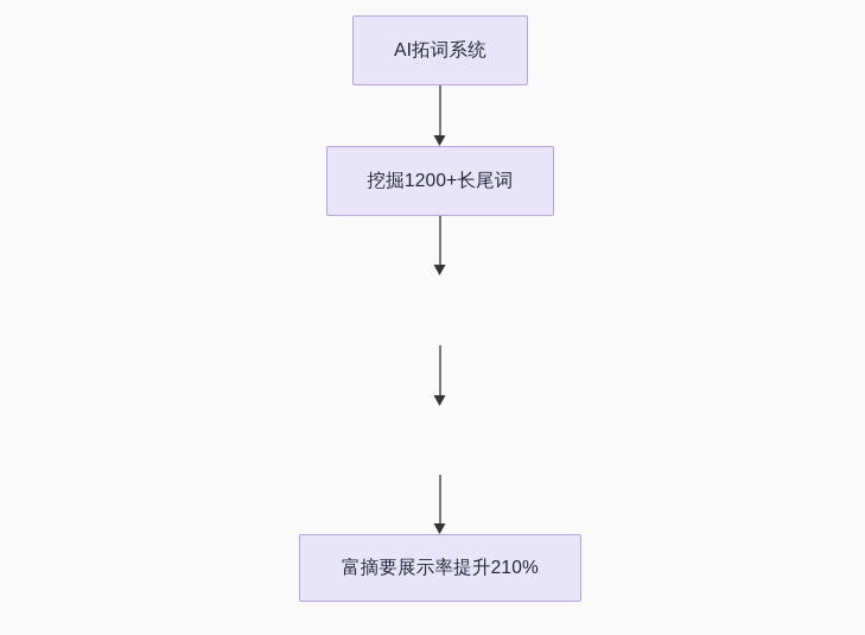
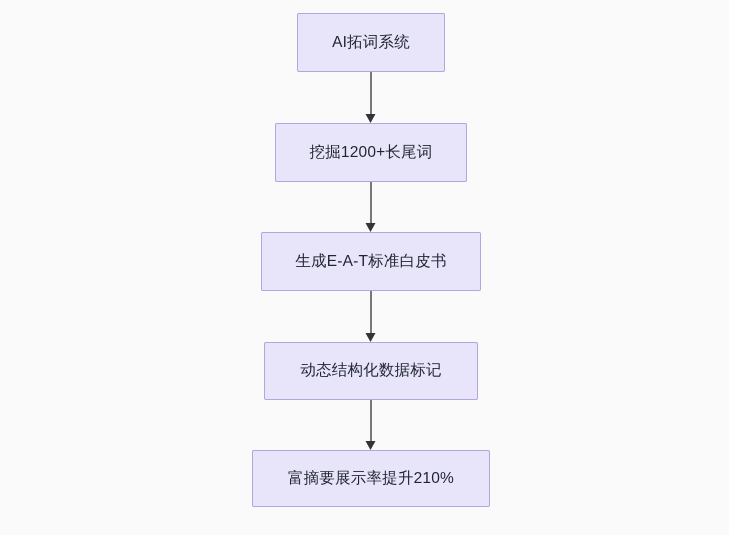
  AI拓词系统
  挖掘1200+长尾词
+ 生成E-A-T标准白皮书
+ 动态结构化数据标记
  富摘要展示率提升210%
